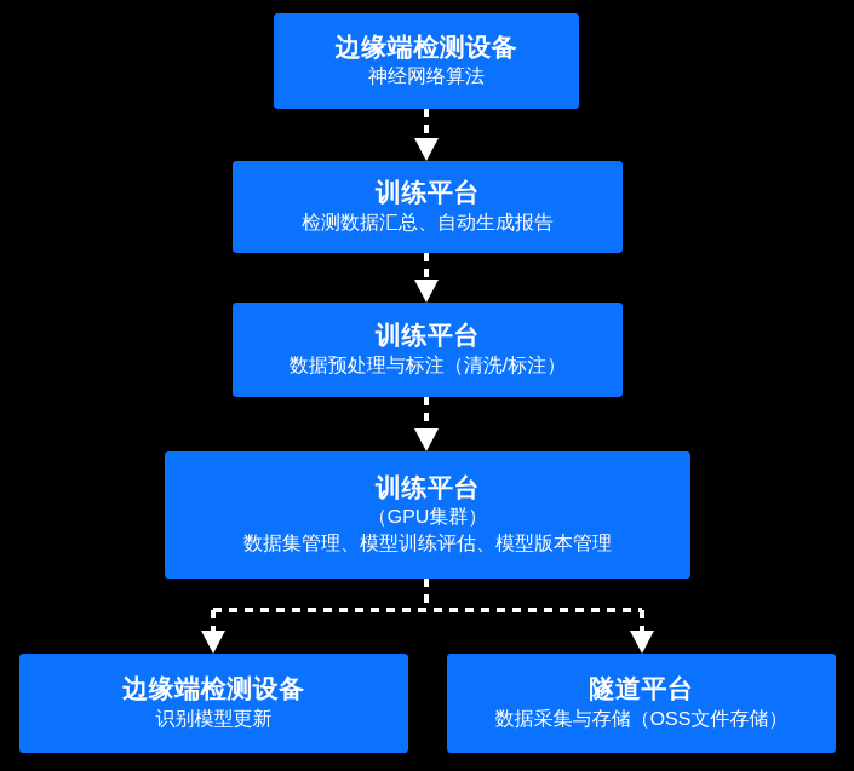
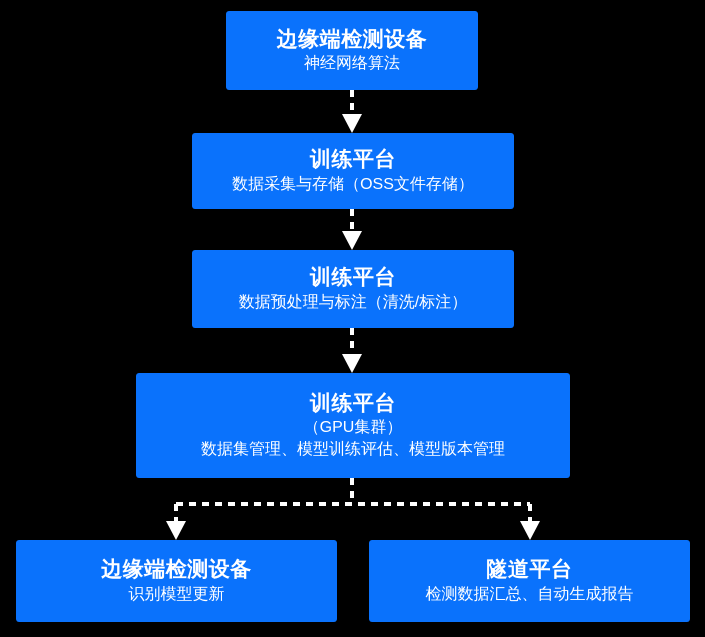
  边缘端检测设备
  神经网络算法
  训练平台
- 检测数据汇总、自动生成报告
+ 数据采集与存储（OSS文件存储）
  训练平台
  数据预处理与标注（清洗/标注）
  训练平台
  （GPU集群）
  数据集管理、模型训练评估、模型版本管理
  边缘端检测设备
  识别模型更新
  隧道平台
- 数据采集与存储（OSS文件存储）
+ 检测数据汇总、自动生成报告
